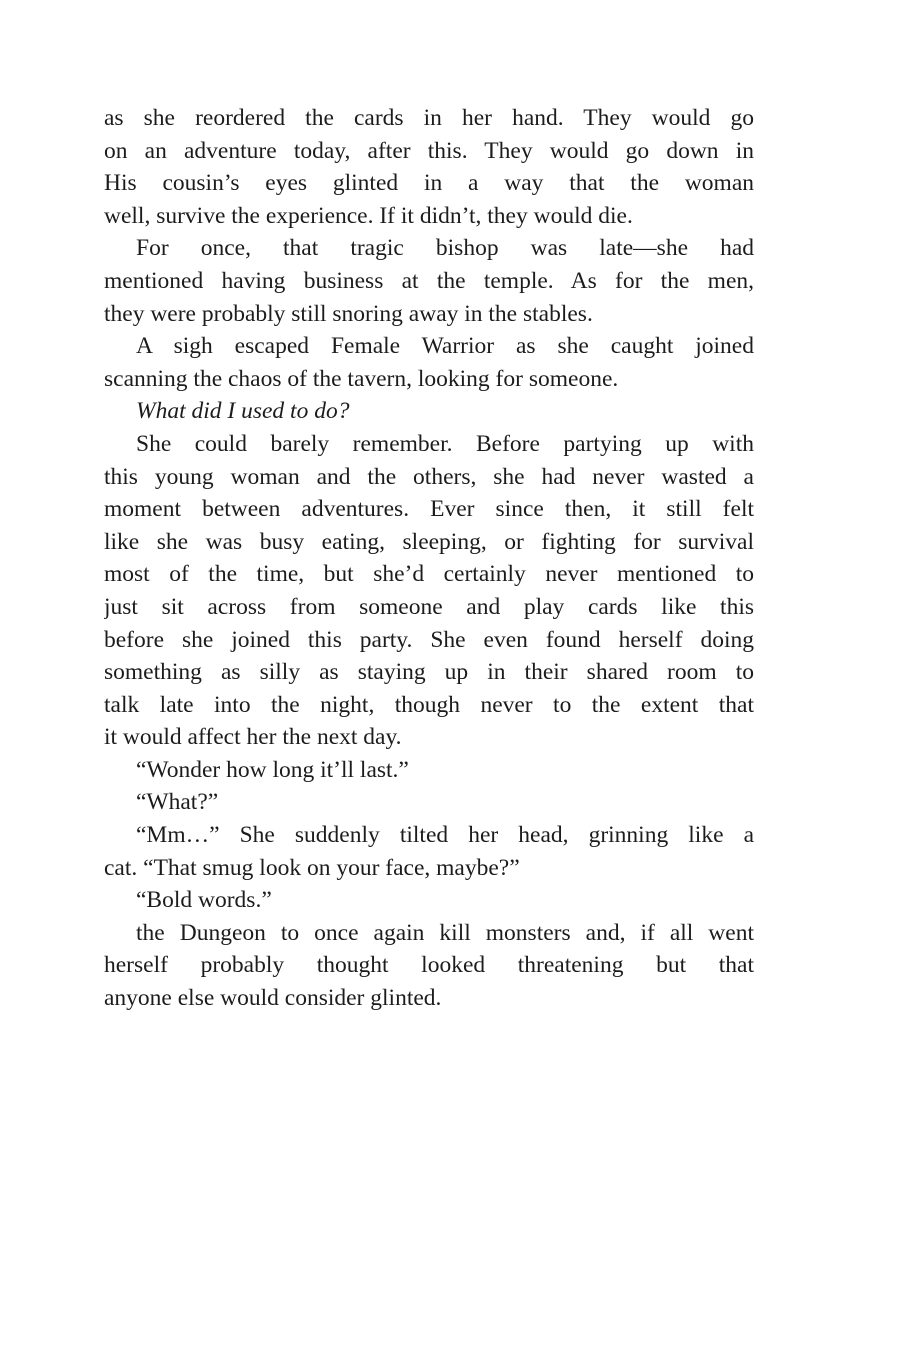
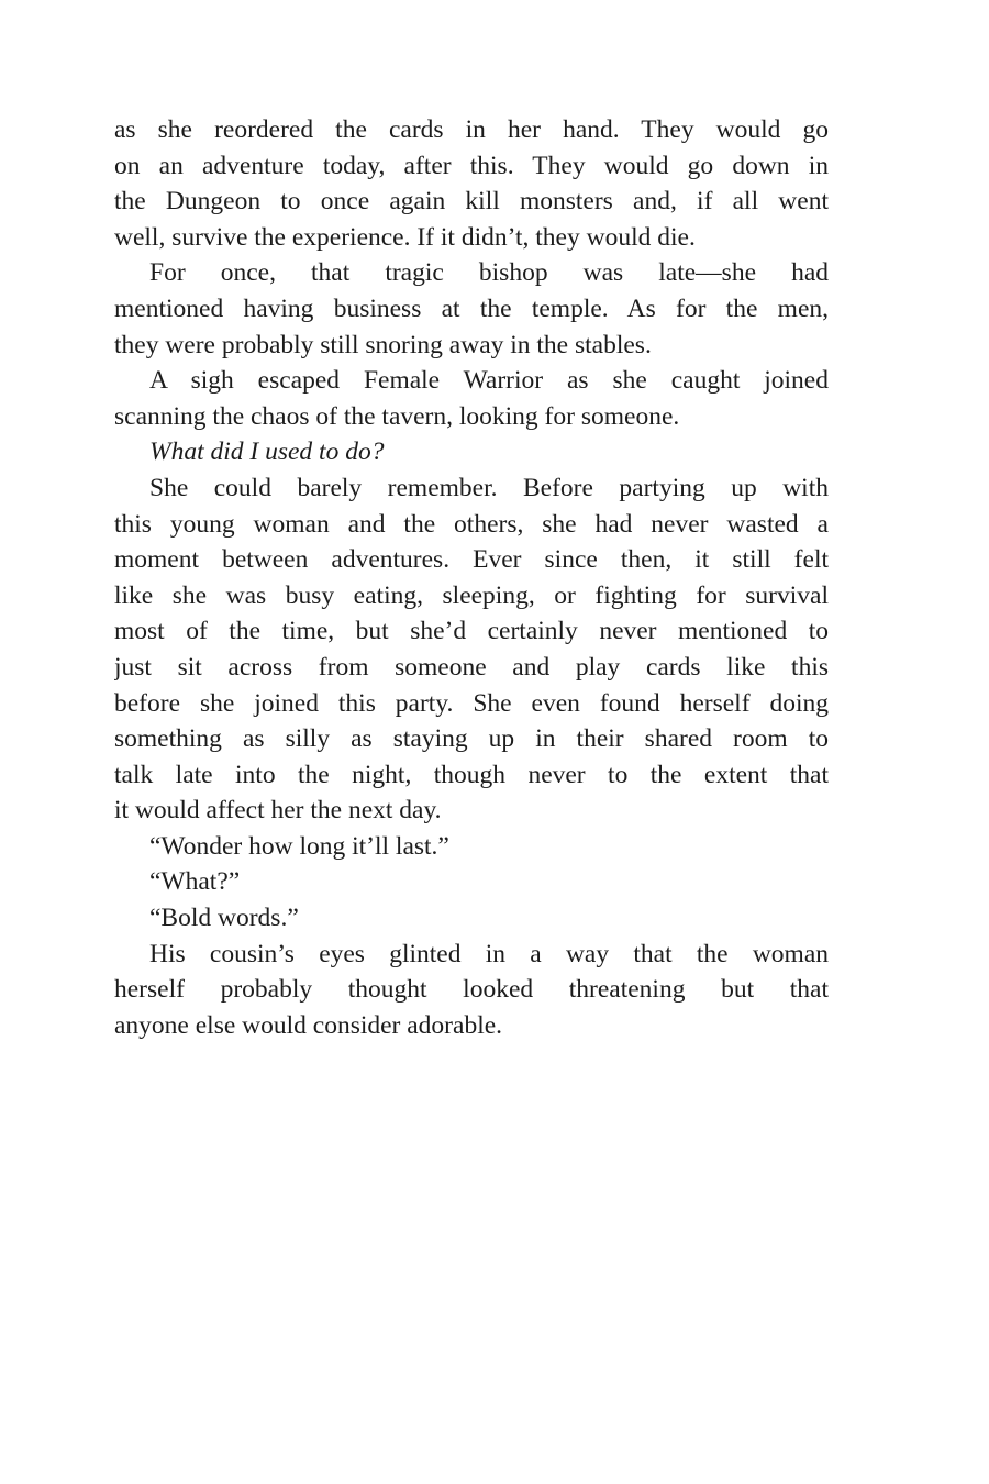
  as she reordered the cards in her hand. They would go
  on an adventure today, after this. They would go down in
- His cousin’s eyes glinted in a way that the woman
+ the Dungeon to once again kill monsters and, if all went
  well, survive the experience. If it didn’t, they would die.
  For once, that tragic bishop was late—she had
  mentioned having business at the temple. As for the men,
  they were probably still snoring away in the stables.
  A sigh escaped Female Warrior as she caught joined
  scanning the chaos of the tavern, looking for someone.
  What did I used to do?
  She could barely remember. Before partying up with
  this young woman and the others, she had never wasted a
  moment between adventures. Ever since then, it still felt
  like she was busy eating, sleeping, or fighting for survival
  most of the time, but she’d certainly never mentioned to
  just sit across from someone and play cards like this
  before she joined this party. She even found herself doing
  something as silly as staying up in their shared room to
  talk late into the night, though never to the extent that
  it would affect her the next day.
  “Wonder how long it’ll last.”
  “What?”
- “Mm…” She suddenly tilted her head, grinning like a
- cat. “That smug look on your face, maybe?”
  “Bold words.”
- the Dungeon to once again kill monsters and, if all went
+ His cousin’s eyes glinted in a way that the woman
  herself probably thought looked threatening but that
- anyone else would consider glinted.
+ anyone else would consider adorable.
